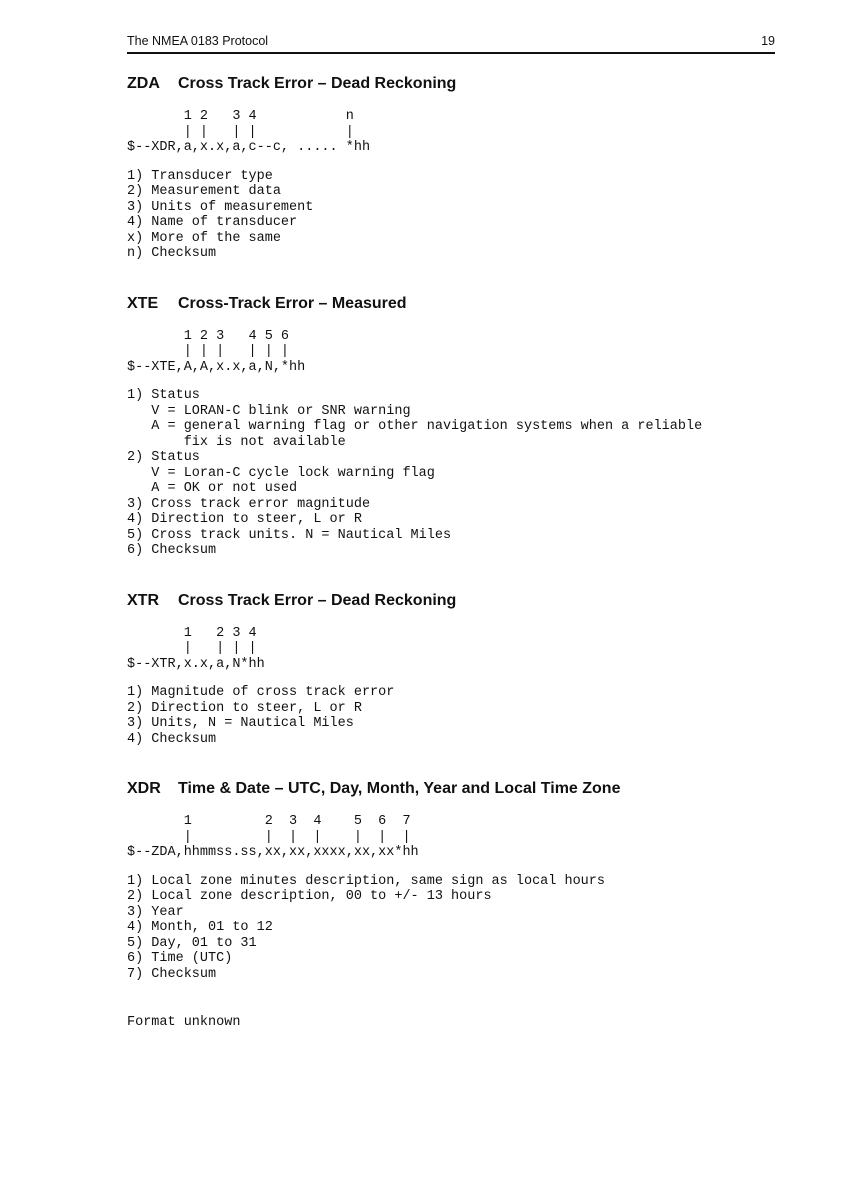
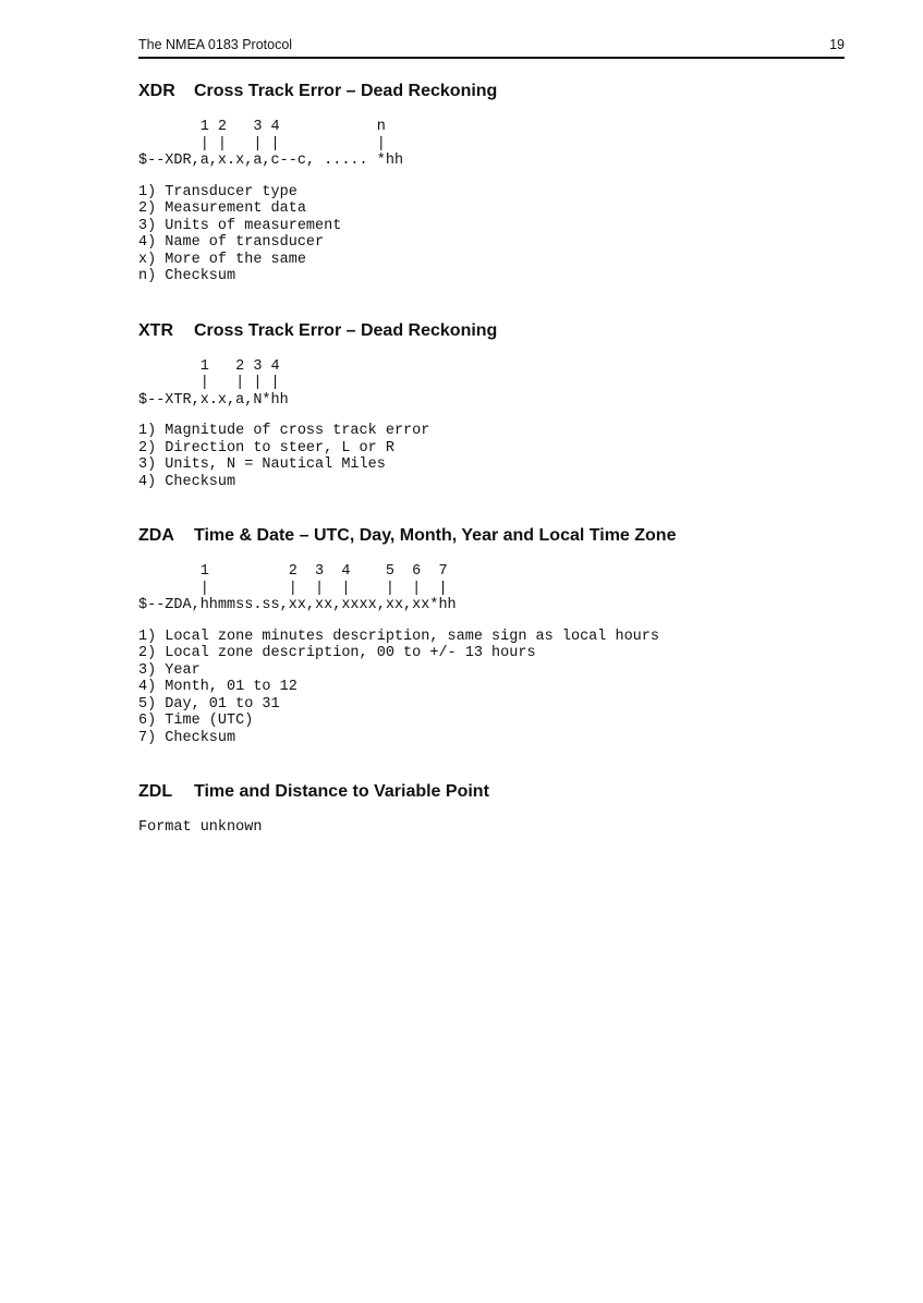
  The NMEA 0183 Protocol
  19
- ZDA
+ XDR
  Cross Track Error – Dead Reckoning
  1 2 3 4 n
  | | | | |
  $--XDR,a,x.x,a,c--c, ..... *hh
  1) Transducer type
  2) Measurement data
  3) Units of measurement
  4) Name of transducer
  x) More of the same
  n) Checksum
- XTE
- Cross-Track Error – Measured
- 1 2 3 4 5 6
- | | | | | |
- $--XTE,A,A,x.x,a,N,*hh
- 1) Status
- V = LORAN-C blink or SNR warning
- A = general warning flag or other navigation systems when a reliable
- fix is not available
- 2) Status
- V = Loran-C cycle lock warning flag
- A = OK or not used
- 3) Cross track error magnitude
- 4) Direction to steer, L or R
- 5) Cross track units. N = Nautical Miles
- 6) Checksum
  XTR
  Cross Track Error – Dead Reckoning
  1 2 3 4
  | | | |
  $--XTR,x.x,a,N*hh
  1) Magnitude of cross track error
  2) Direction to steer, L or R
  3) Units, N = Nautical Miles
  4) Checksum
- XDR
+ ZDA
  Time & Date – UTC, Day, Month, Year and Local Time Zone
  1 2 3 4 5 6 7
  | | | | | | |
  $--ZDA,hhmmss.ss,xx,xx,xxxx,xx,xx*hh
  1) Local zone minutes description, same sign as local hours
  2) Local zone description, 00 to +/- 13 hours
  3) Year
  4) Month, 01 to 12
  5) Day, 01 to 31
  6) Time (UTC)
  7) Checksum
+ ZDL
+ Time and Distance to Variable Point
  Format unknown
